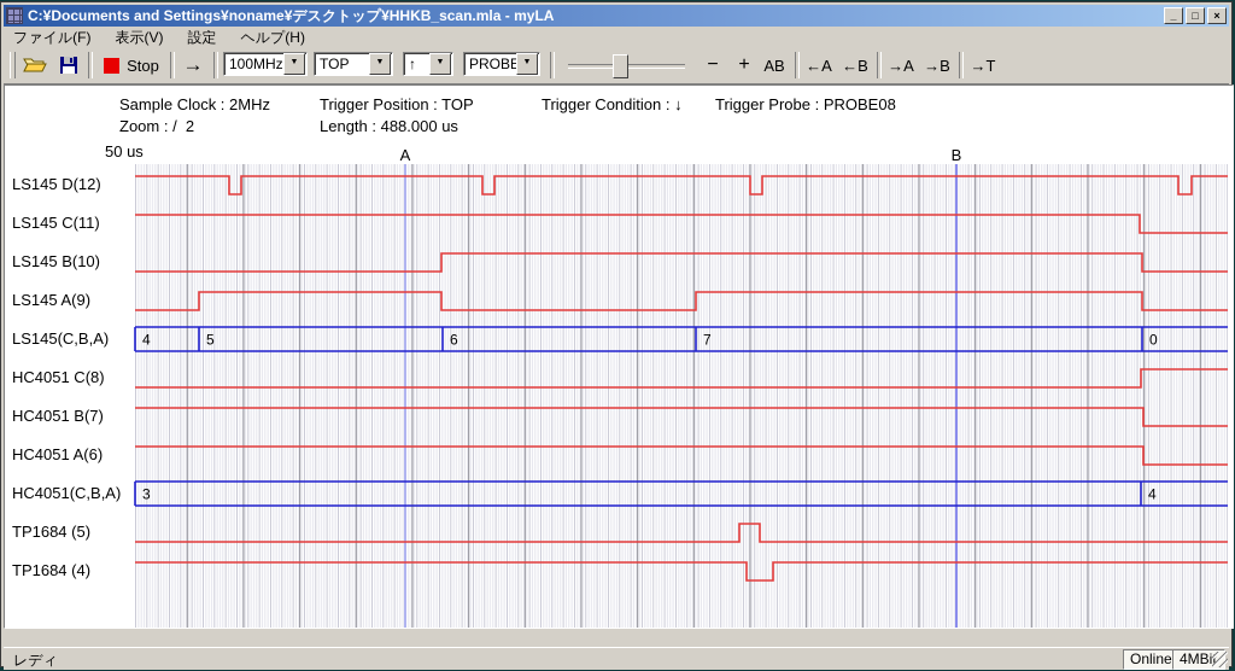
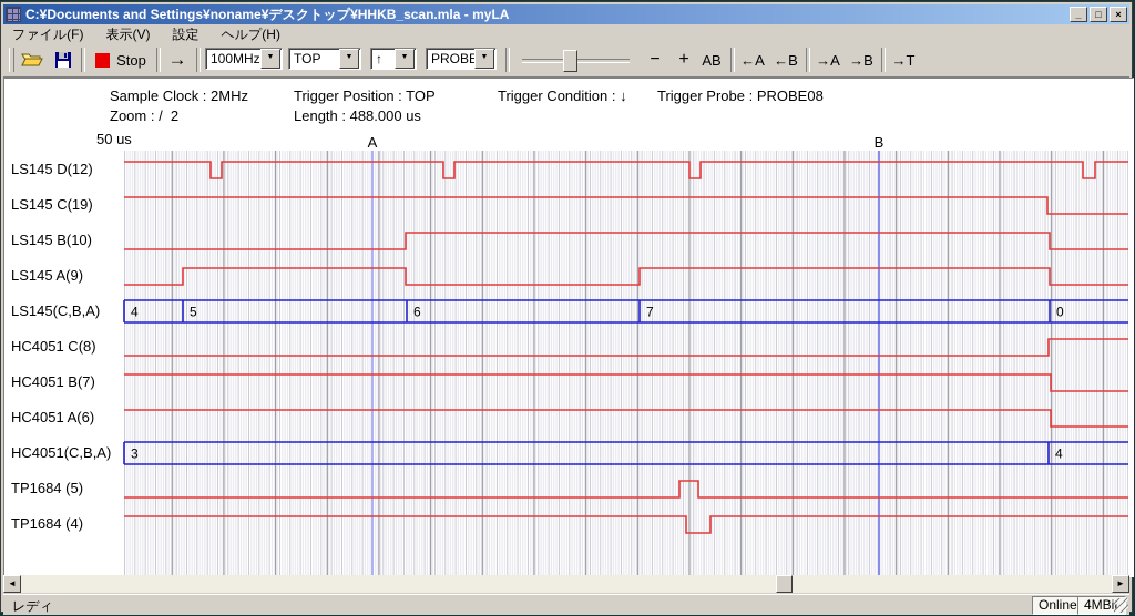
  C:¥Documents and Settings¥noname¥デスクトップ¥HHKB_scan.mla - myLA
  _
  □
  ×
  ファイル(F)
  表示(V)
  設定
  ヘルプ(H)
  Stop
  →
  100MHz
  TOP
  ↑
  PROBE
  −
  +
  AB
  ←A
  ←B
  →A
  →B
  →T
  Sample Clock : 2MHz
  Trigger Position : TOP
  Trigger Condition : ↓
  Trigger Probe : PROBE08
  Zoom : / 2
  Length : 488.000 us
  LS145 D(12)
- LS145 C(11)
+ LS145 C(19)
  LS145 B(10)
  LS145 A(9)
  LS145(C,B,A)
  HC4051 C(8)
  HC4051 B(7)
  HC4051 A(6)
  HC4051(C,B,A)
  TP1684 (5)
  TP1684 (4)
  50 us
  A
  B
  4
  5
  6
  7
  0
  3
  4
+ ◄
+ ►
  レディ
  Online
  4MBi
